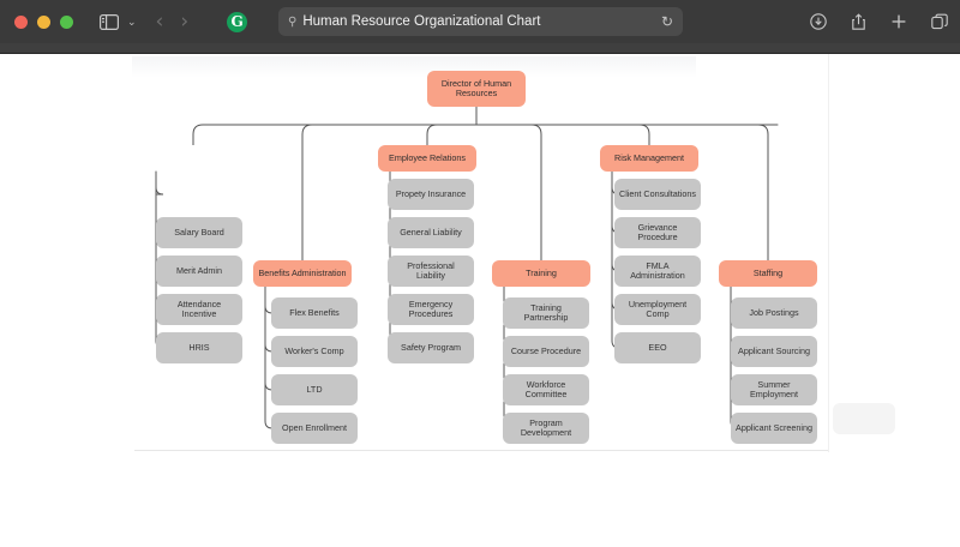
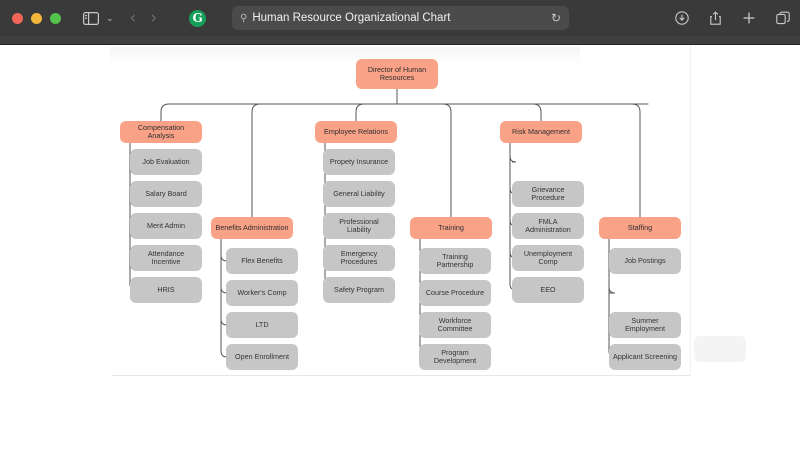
  ⌄
  ‹
  ›
  G
  ⚲
  Human Resource Organizational Chart
  ↻
  Director of Human Resources
+ Compensation Analysis
+ Job Evaluation
  Salary Board
  Merit Admin
  Attendance Incentive
  HRIS
  Benefits Administration
  Flex Benefits
  Worker's Comp
  LTD
  Open Enrollment
  Employee Relations
  Propety Insurance
  General Liability
  Professional Liability
  Emergency Procedures
  Safety Program
  Training
  Training Partnership
  Course Procedure
  Workforce Committee
  Program Development
  Risk Management
- Client Consultations
  Grievance Procedure
  FMLA Administration
  Unemployment Comp
  EEO
  Staffing
  Job Postings
- Applicant Sourcing
  Summer Employment
  Applicant Screening
